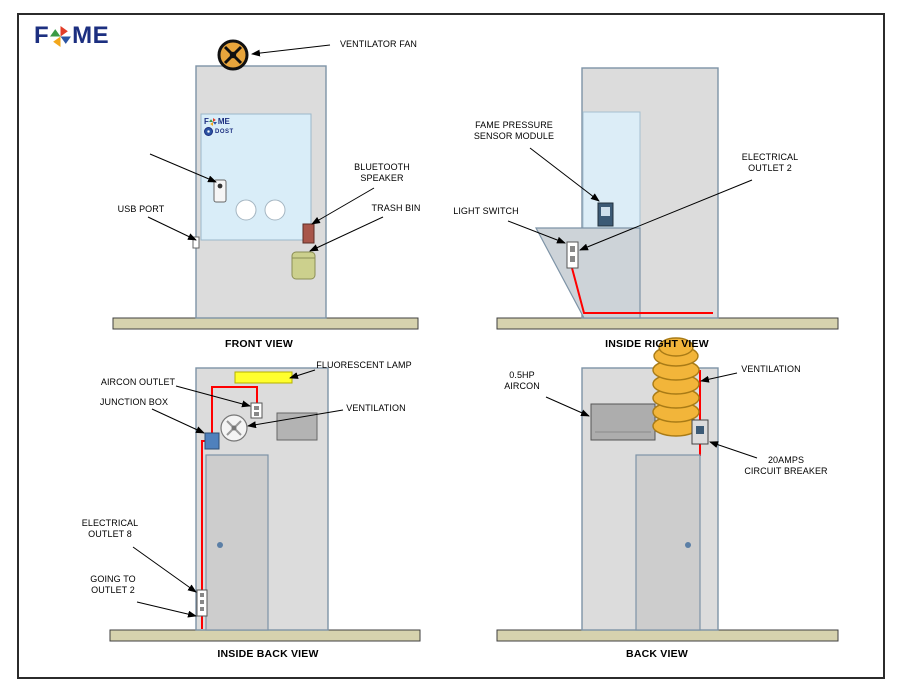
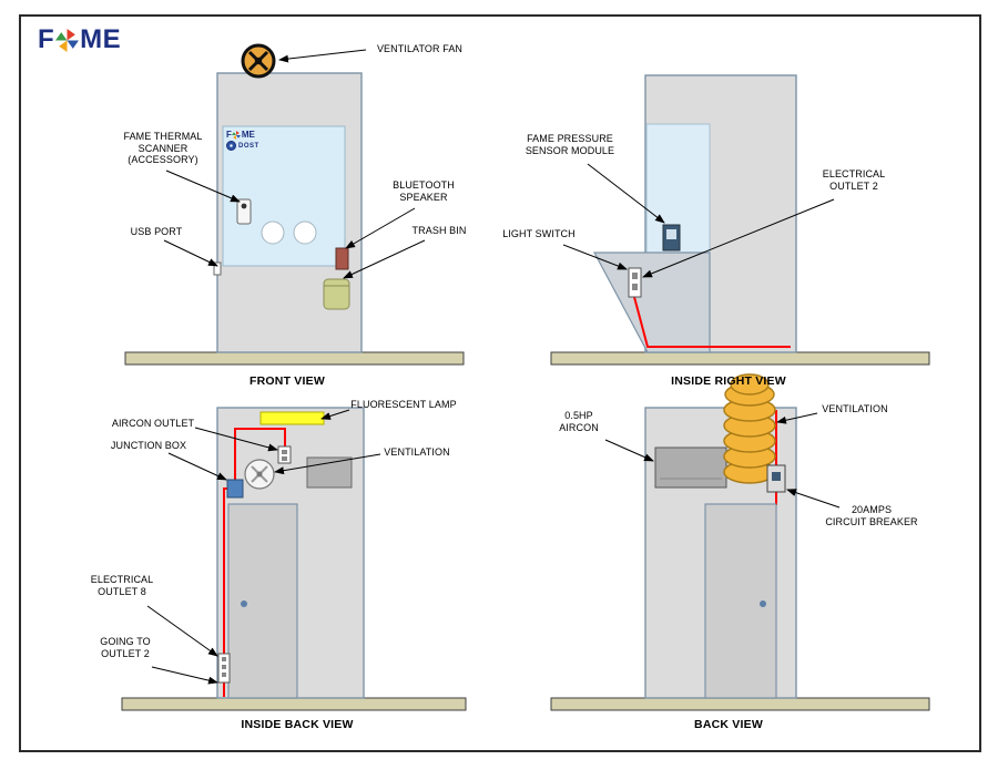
  F
  ME
  F
  ME
  VENTILATOR FAN
+ FAME THERMAL SCANNER (ACCESSORY)
  USB PORT
  BLUETOOTH SPEAKER
  TRASH BIN
  FRONT VIEW
  FAME PRESSURE SENSOR MODULE
  ELECTRICAL OUTLET 2
  LIGHT SWITCH
  INSIDE RIGHT VIEW
  AIRCON OUTLET
  FLUORESCENT LAMP
  JUNCTION BOX
  VENTILATION
  ELECTRICAL OUTLET 8
  GOING TO OUTLET 2
  INSIDE BACK VIEW
  0.5HP AIRCON
  VENTILATION
  20AMPS
  CIRCUIT BREAKER
  BACK VIEW
